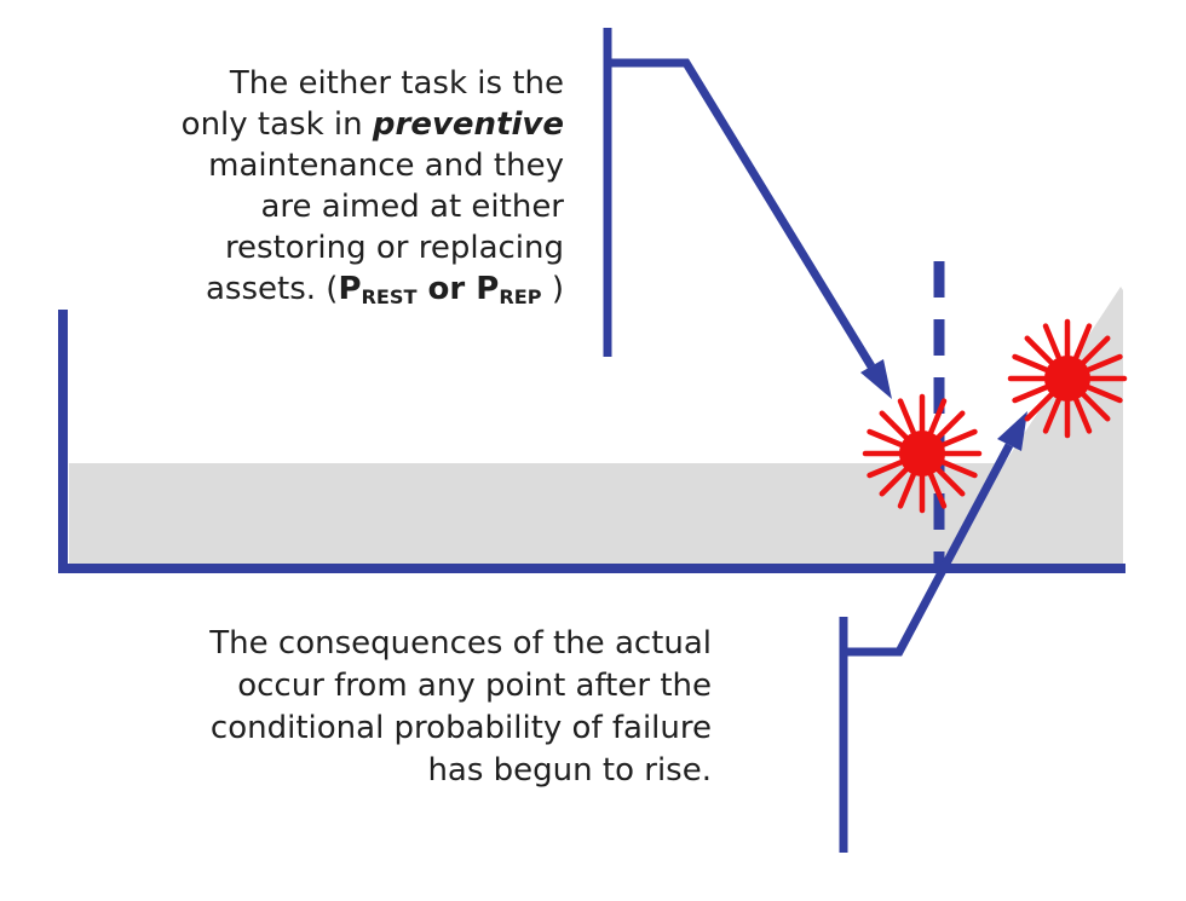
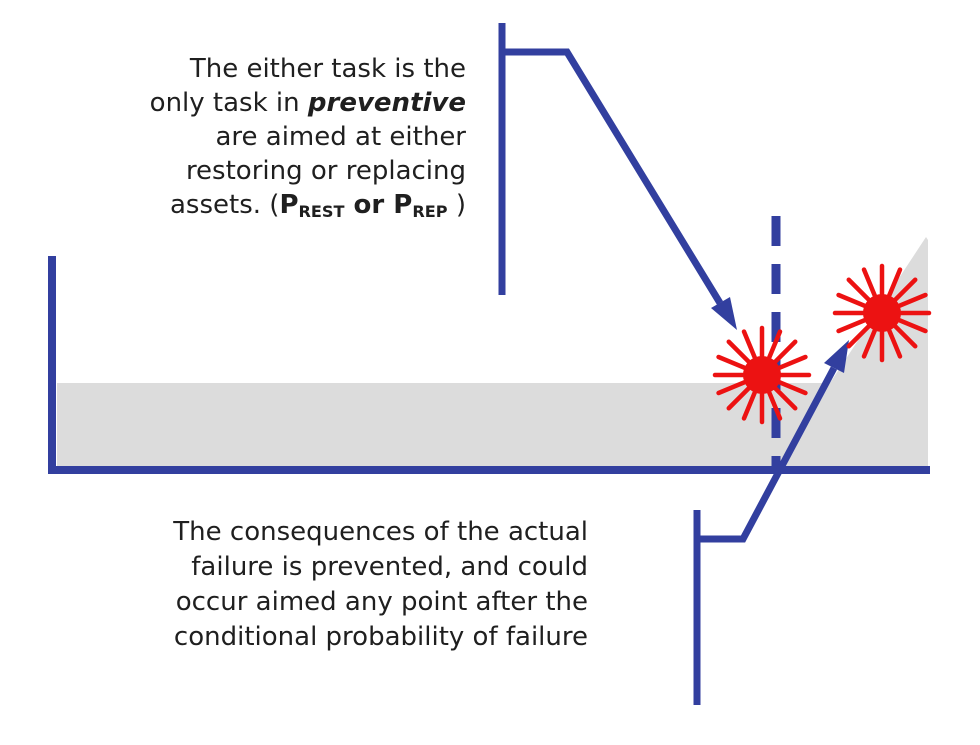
  The either task is the
  only task in preventive
- maintenance and they
  are aimed at either
  restoring or replacing
  assets. (PREST or PREP )
  The consequences of the actual
+ failure is prevented, and could
- occur from any point after the
+ occur aimed any point after the
  conditional probability of failure
- has begun to rise.
